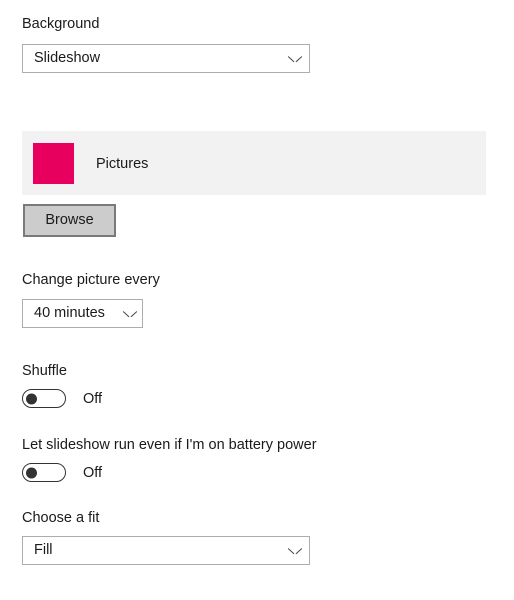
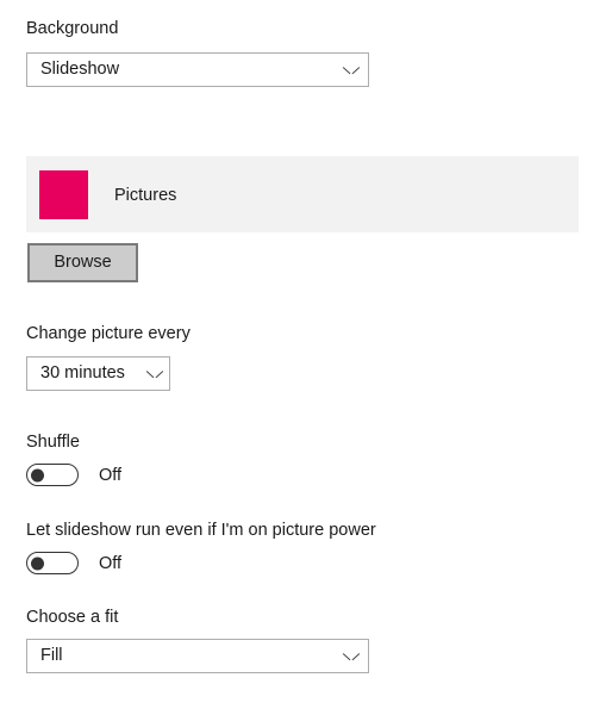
  Background
  Slideshow
  Pictures
  Browse
  Change picture every
- 40 minutes
+ 30 minutes
  Shuffle
  Off
- Let slideshow run even if I'm on battery power
+ Let slideshow run even if I'm on picture power
  Off
  Choose a fit
  Fill
